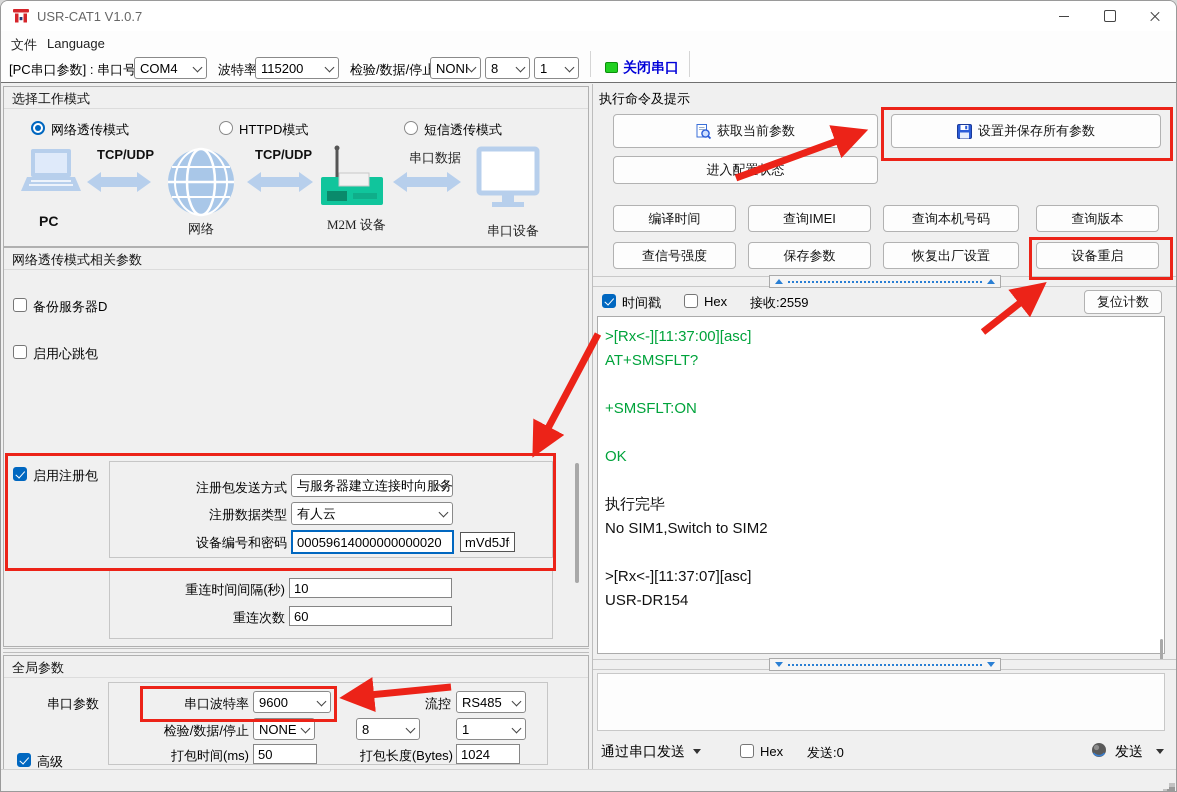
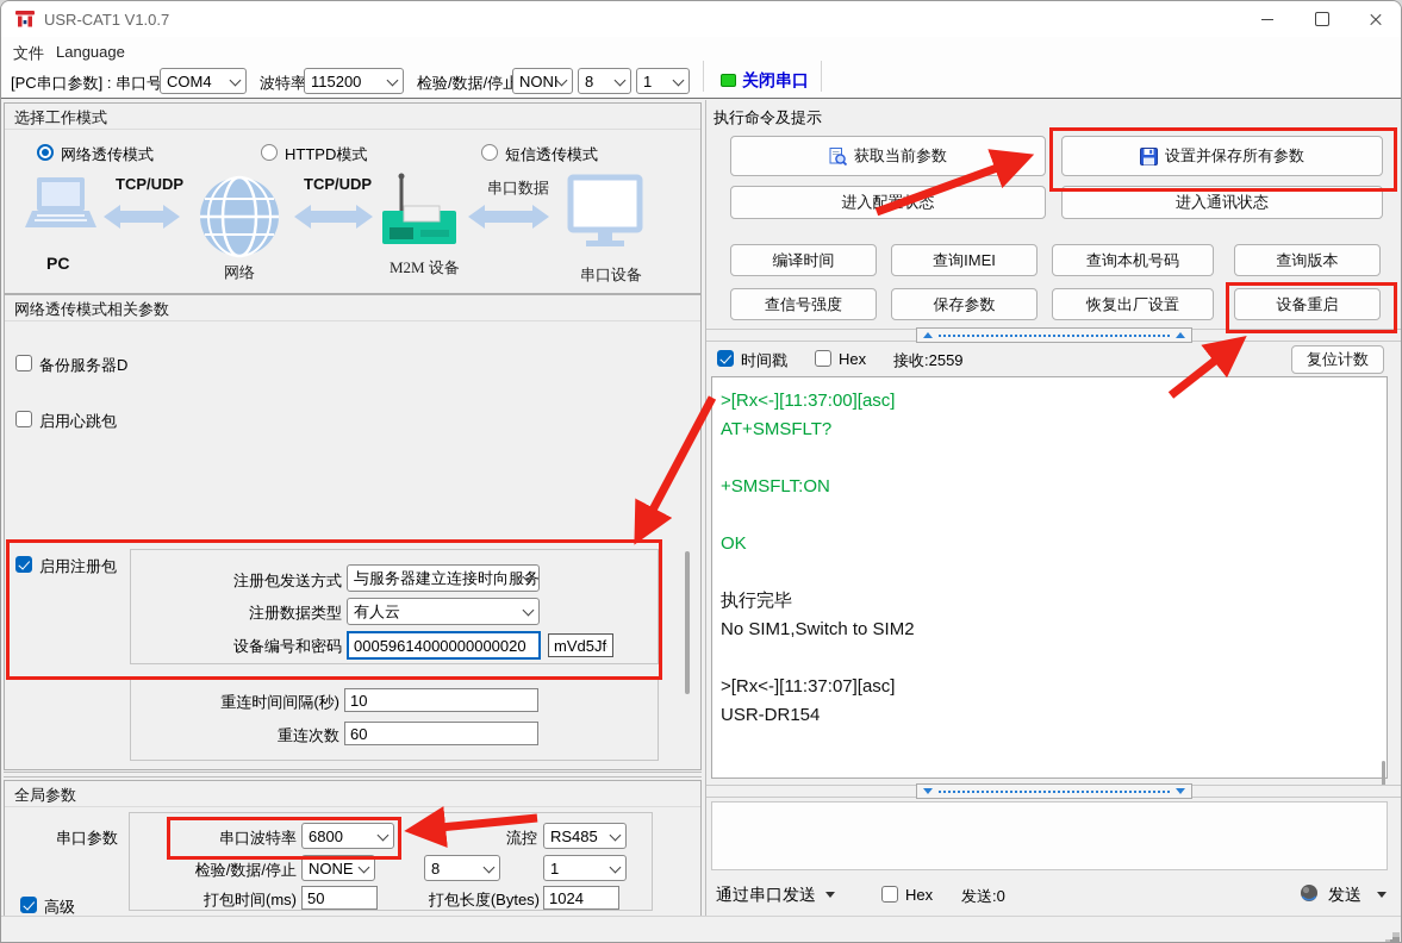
  USR-CAT1 V1.0.7
  文件
  Language
  [PC串口参数] : 串口号
  COM4
  波特率
  115200
  检验/数据/停止
  NONI
  8
  1
  关闭串口
  选择工作模式
  网络透传模式
  HTTPD模式
  短信透传模式
  TCP/UDP
  TCP/UDP
  串口数据
  PC
  网络
  M2M 设备
  串口设备
  网络透传模式相关参数
  备份服务器D
  启用心跳包
  启用注册包
  注册包发送方式
  与服务器建立连接时向服务
  注册数据类型
  有人云
  设备编号和密码
  00059614000000000020
  mVd5Jf
  重连时间间隔(秒)
  10
  重连次数
  60
  全局参数
  串口参数
  串口波特率
- 9600
+ 6800
  流控
  RS485
  检验/数据/停止
  NONE
  8
  1
  打包时间(ms)
  50
  打包长度(Bytes)
  1024
  高级
  执行命令及提示
  获取当前参数
  设置并保存所有参数
+ 进入通讯状态
  编译时间
  查询IMEI
  查询本机号码
  查询版本
  查信号强度
  保存参数
  恢复出厂设置
  设备重启
  时间戳
  Hex
  接收:2559
  复位计数
  >[Rx<-][11:37:00][asc]
  AT+SMSFLT?
  +SMSFLT:ON
  OK
  执行完毕
  No SIM1,Switch to SIM2
  >[Rx<-][11:37:07][asc]
  USR-DR154
  通过串口发送
  Hex
  发送:0
  发送
